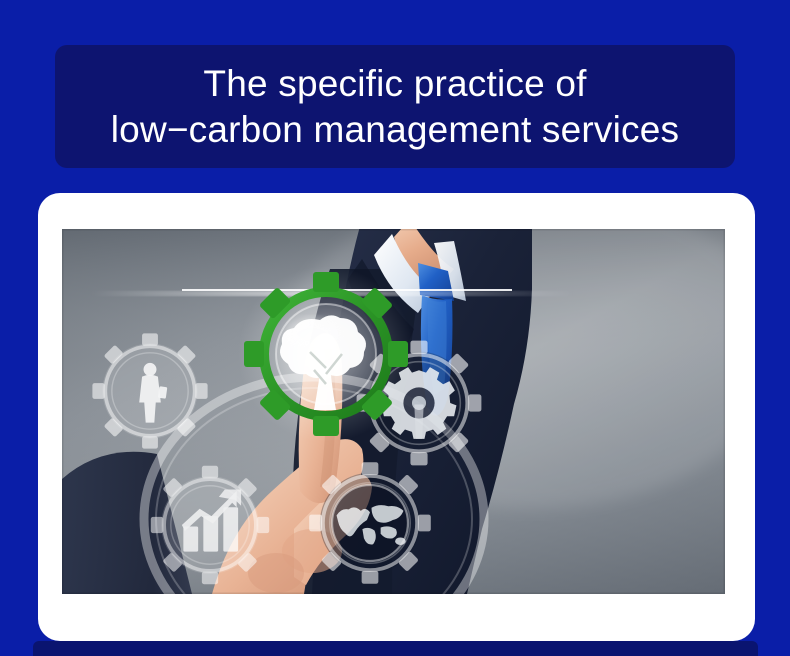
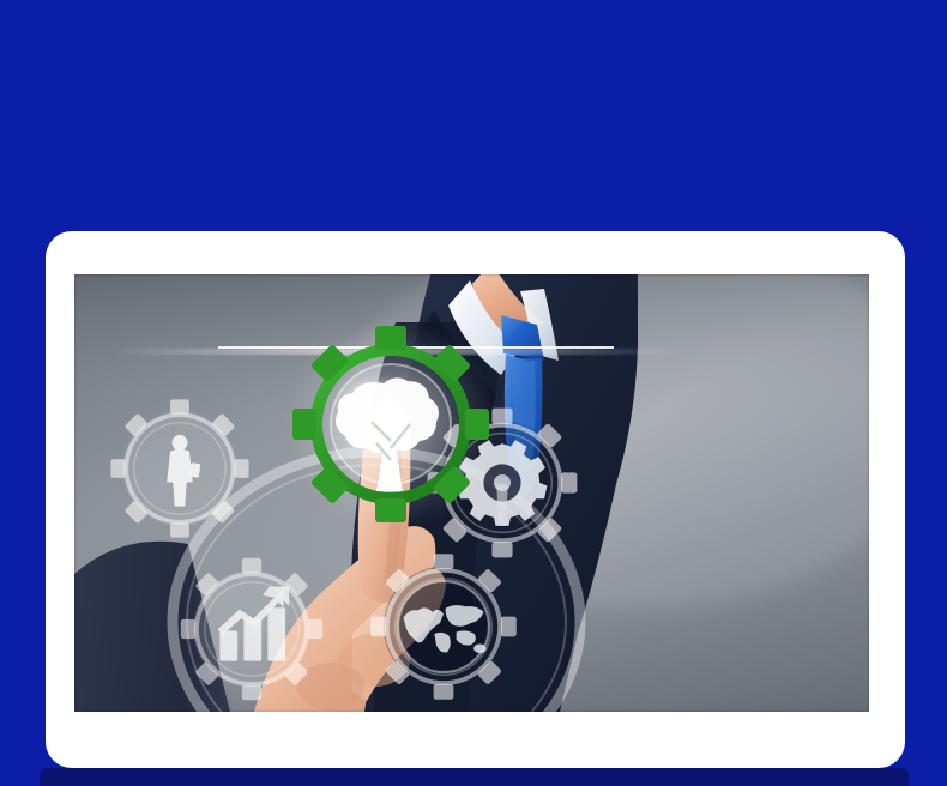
- The specific practice of
- low−carbon management services
